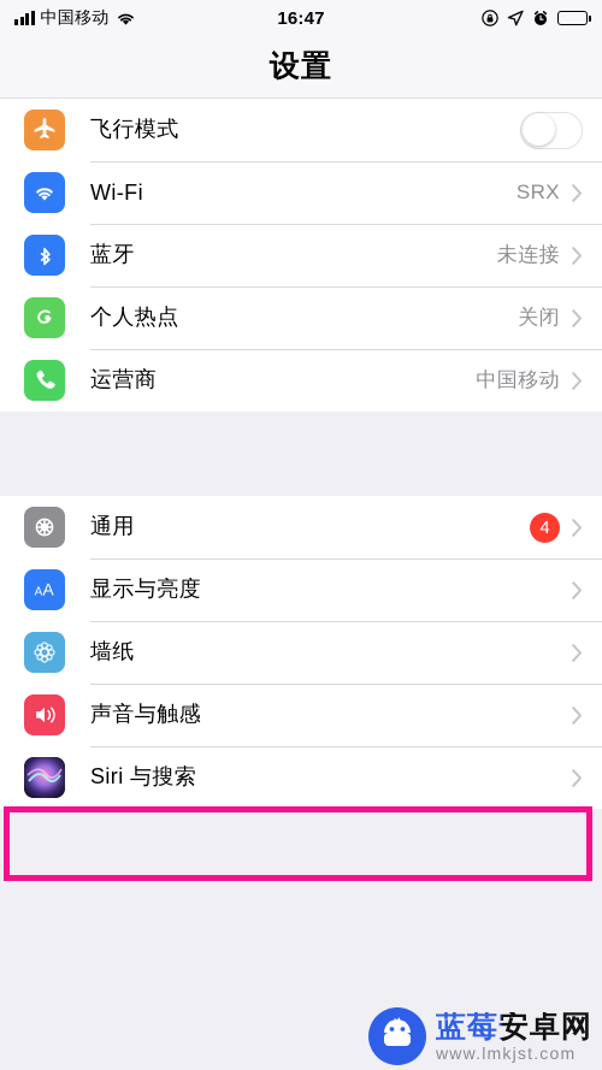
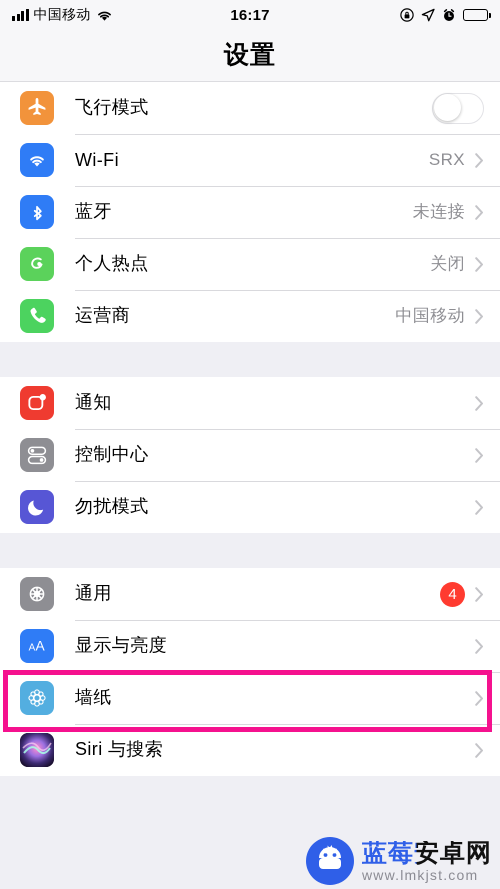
  中国移动
- 16:47
+ 16:17
  设置
  飞行模式
  Wi-Fi
  SRX
  蓝牙
  未连接
  个人热点
  关闭
  运营商
  中国移动
+ 通知
+ 控制中心
+ 勿扰模式
  通用
  4
  A
  A
  显示与亮度
  墙纸
- 声音与触感
  Siri 与搜索
  蓝莓安卓网
  www.lmkjst.com
